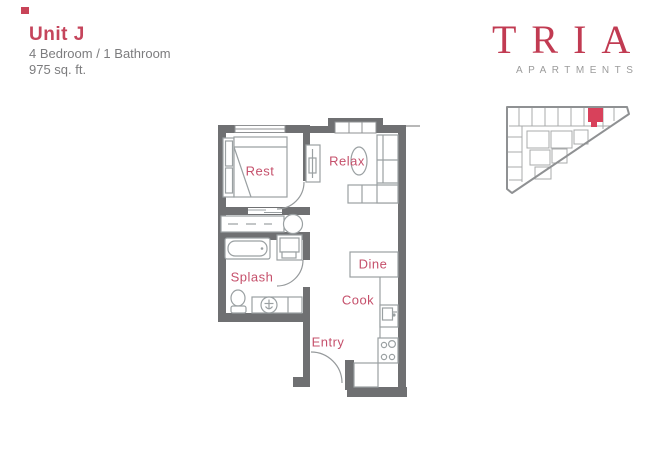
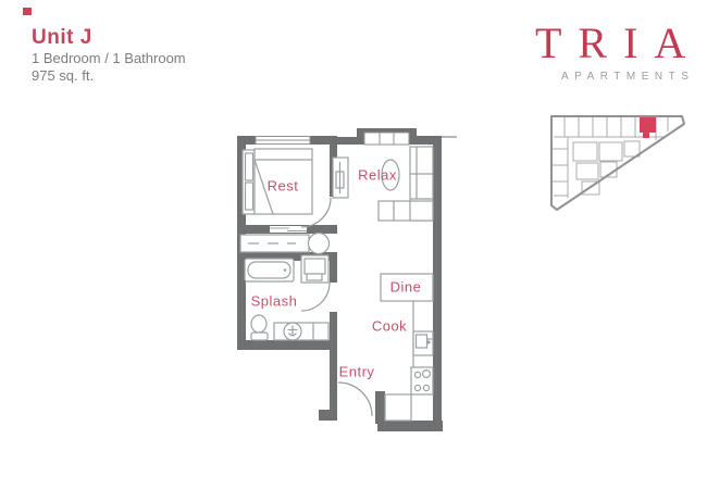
  Unit J
- 4 Bedroom / 1 Bathroom
+ 1 Bedroom / 1 Bathroom
  975 sq. ft.
  TRIA
  APARTMENTS
  Rest
  Relax
  Splash
  Dine
  Cook
  Entry
